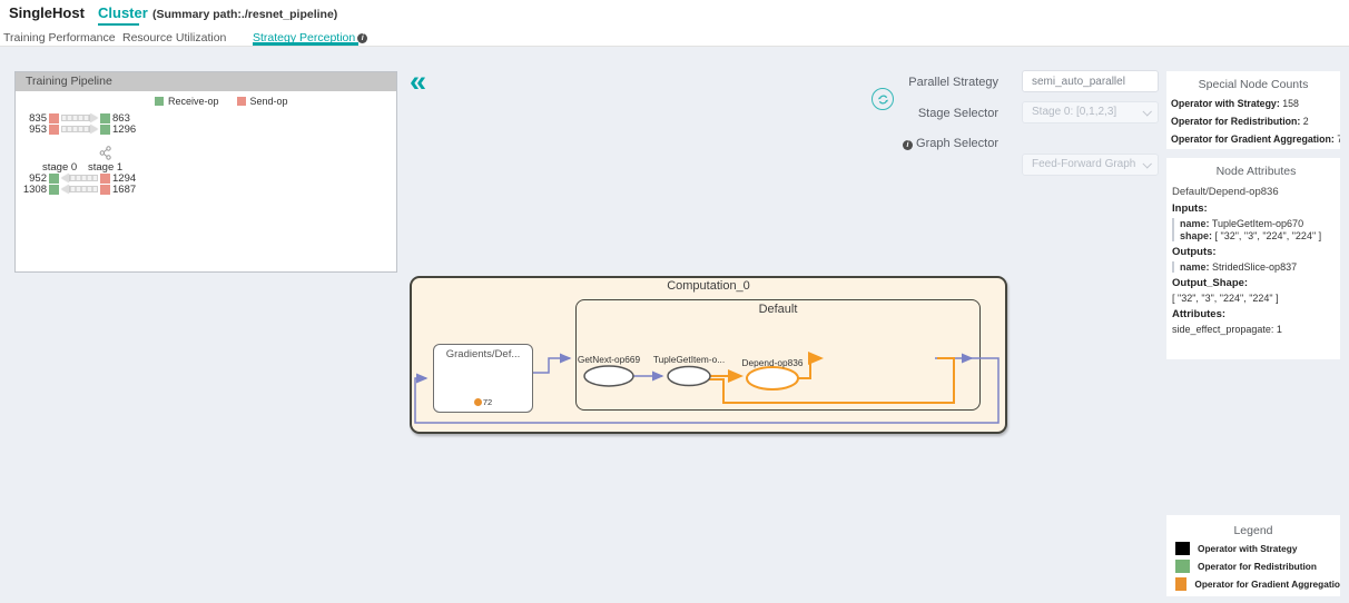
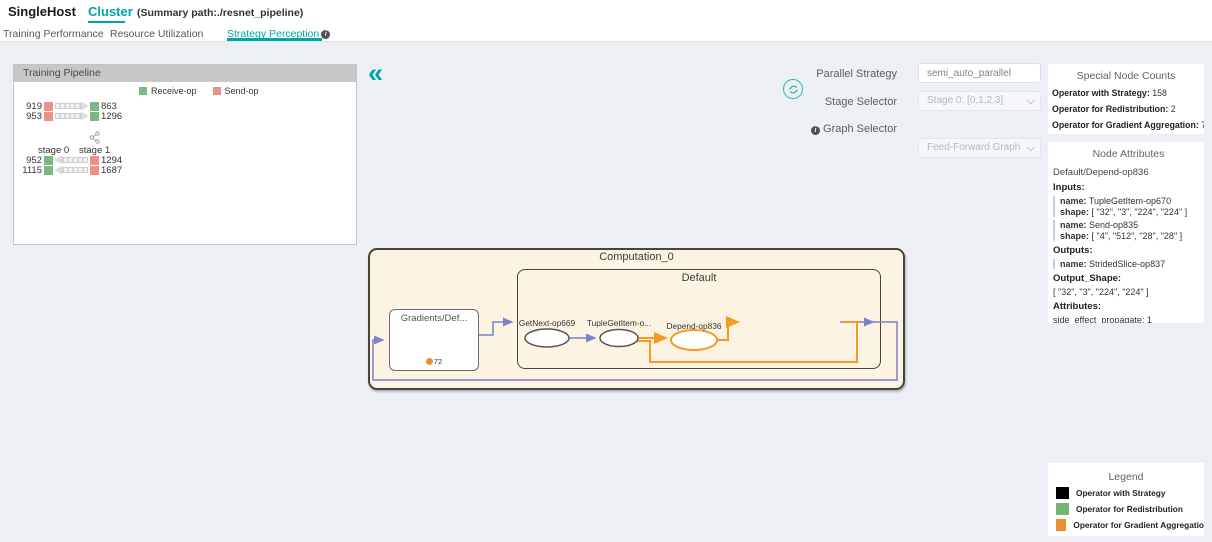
  SingleHost
  Cluster
  (Summary path:./resnet_pipeline)
  Training Performance
  Resource Utilization
  Strategy Perception
  Training Pipeline
  Receive-op
  Send-op
- 835
+ 919
  863
  953
  1296
  stage 0
  stage 1
  952
  1294
- 1308
+ 1115
  1687
  «
  Parallel Strategy
  semi_auto_parallel
  Stage Selector
  Stage 0: [0,1,2,3]
  Graph Selector
  Feed-Forward Graph
  Special Node Counts
  Operator with Strategy: 158
  Operator for Redistribution: 2
  Operator for Gradient Aggregation: 7
  Node Attributes
  Default/Depend-op836
  Inputs:
  name: TupleGetItem-op670
  shape: [ "32", "3", "224", "224" ]
+ name: Send-op835
+ shape: [ "4", "512", "28", "28" ]
  Outputs:
  name: StridedSlice-op837
  Output_Shape:
  [ "32", "3", "224", "224" ]
  Attributes:
  side_effect_propagate: 1
  Computation_0
  Default
  GetNext-op669
  TupleGetItem-o...
  Depend-op836
  Gradients/Def...
  72
  Legend
  Operator with Strategy
  Operator for Redistribution
  Operator for Gradient Aggregatio
